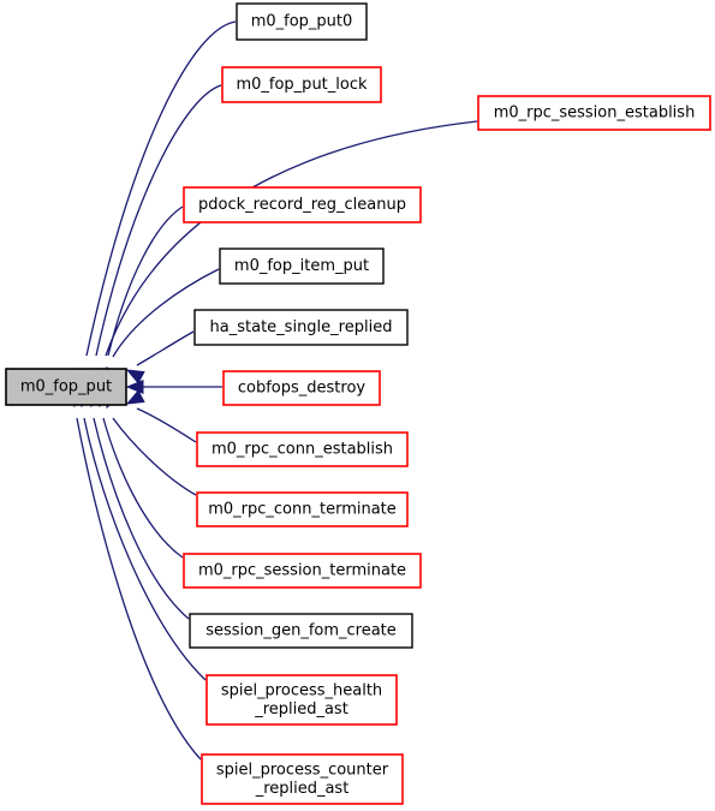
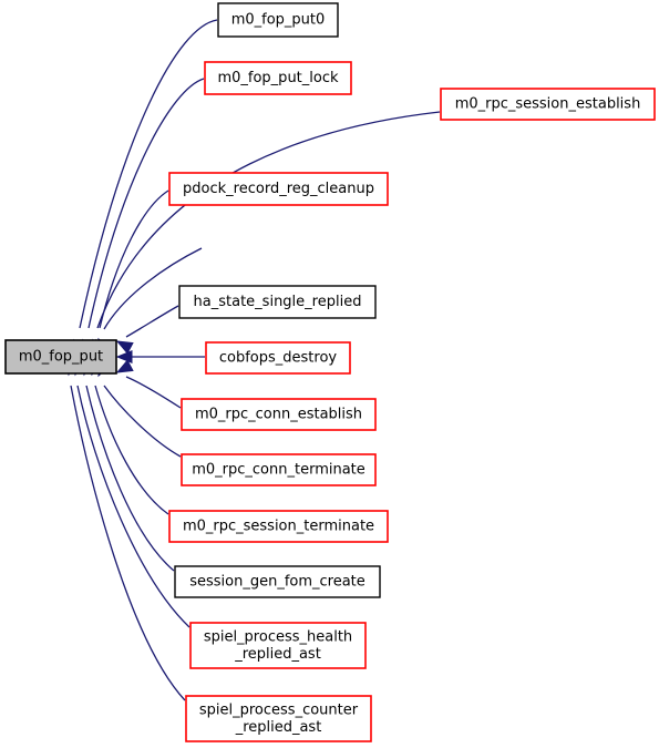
  m0_fop_put
  m0_fop_put0
  m0_fop_put_lock
  m0_rpc_session_establish
  pdock_record_reg_cleanup
- m0_fop_item_put
  ha_state_single_replied
  cobfops_destroy
  m0_rpc_conn_establish
  m0_rpc_conn_terminate
  m0_rpc_session_terminate
  session_gen_fom_create
  spiel_process_health
  _replied_ast
  spiel_process_counter
  _replied_ast
